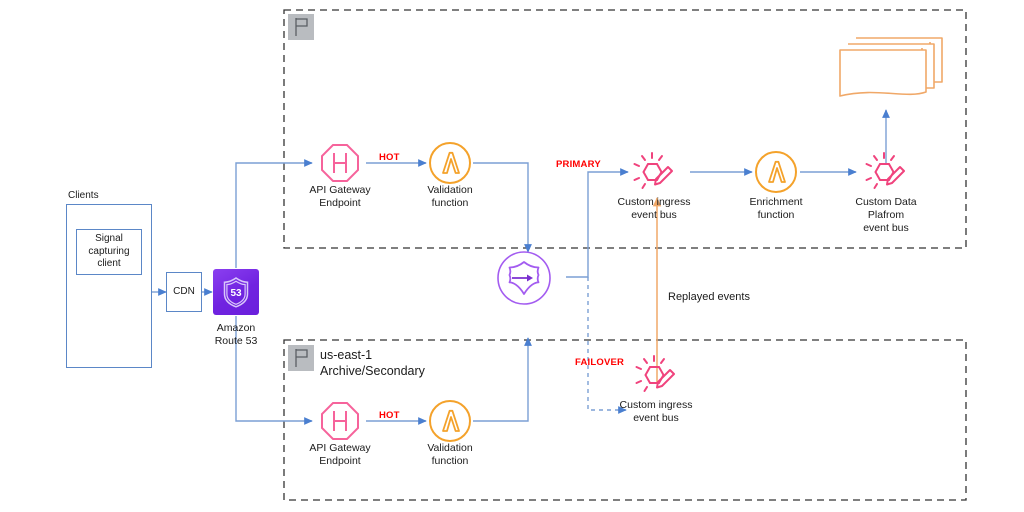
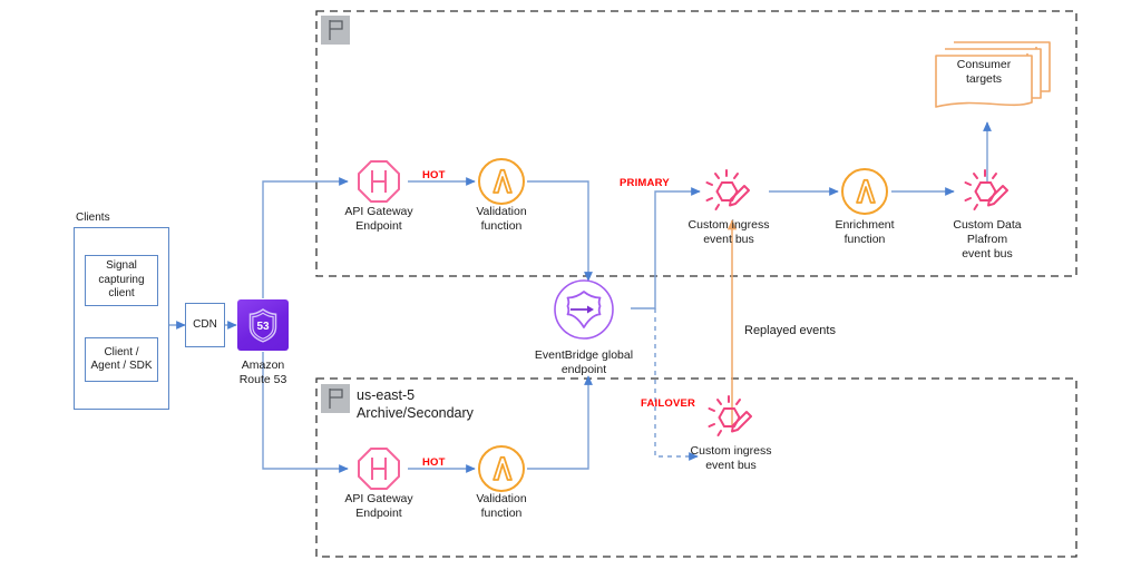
  Clients
  Signal
  capturing
  client
+ Client /
+ Agent / SDK
  CDN
  53
  Amazon
  Route 53
- us-east-1
+ us-east-5
  Archive/Secondary
  API Gateway
  Endpoint
  HOT
  Validation
  function
  PRIMARY
  Custom ingress
  event bus
  Enrichment
  function
  Custom Data
  Plafrom
  event bus
+ Consumer
+ targets
+ EventBridge global
+ endpoint
  Replayed events
  FAILOVER
  Custom ingress
  event bus
  API Gateway
  Endpoint
  HOT
  Validation
  function
